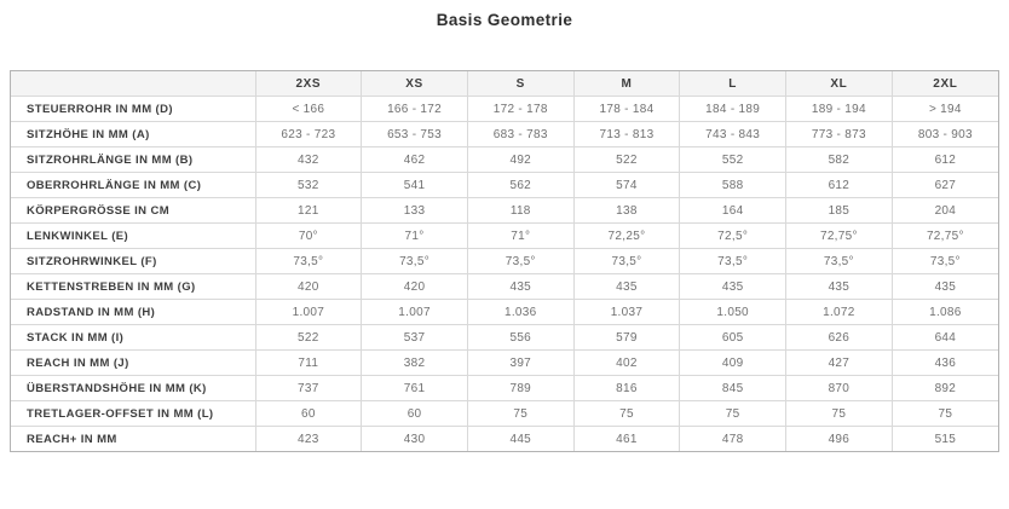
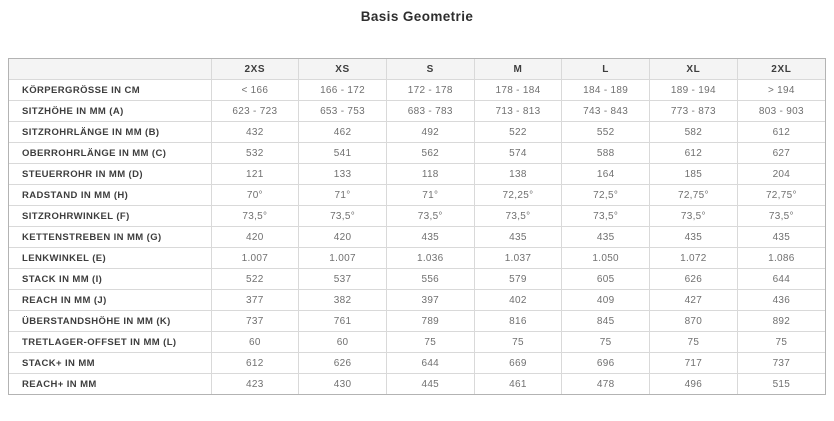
  Basis Geometrie
  	2XS	XS	S	M	L	XL	2XL
- STEUERROHR IN MM (D)	< 166	166 - 172	172 - 178	178 - 184	184 - 189	189 - 194	> 194
+ KÖRPERGRÖSSE IN CM	< 166	166 - 172	172 - 178	178 - 184	184 - 189	189 - 194	> 194
  SITZHÖHE IN MM (A)	623 - 723	653 - 753	683 - 783	713 - 813	743 - 843	773 - 873	803 - 903
  SITZROHRLÄNGE IN MM (B)	432	462	492	522	552	582	612
  OBERROHRLÄNGE IN MM (C)	532	541	562	574	588	612	627
- KÖRPERGRÖSSE IN CM	121	133	118	138	164	185	204
+ STEUERROHR IN MM (D)	121	133	118	138	164	185	204
- LENKWINKEL (E)	70°	71°	71°	72,25°	72,5°	72,75°	72,75°
+ RADSTAND IN MM (H)	70°	71°	71°	72,25°	72,5°	72,75°	72,75°
  SITZROHRWINKEL (F)	73,5°	73,5°	73,5°	73,5°	73,5°	73,5°	73,5°
  KETTENSTREBEN IN MM (G)	420	420	435	435	435	435	435
- RADSTAND IN MM (H)	1.007	1.007	1.036	1.037	1.050	1.072	1.086
+ LENKWINKEL (E)	1.007	1.007	1.036	1.037	1.050	1.072	1.086
  STACK IN MM (I)	522	537	556	579	605	626	644
- REACH IN MM (J)	711	382	397	402	409	427	436
+ REACH IN MM (J)	377	382	397	402	409	427	436
  ÜBERSTANDSHÖHE IN MM (K)	737	761	789	816	845	870	892
  TRETLAGER-OFFSET IN MM (L)	60	60	75	75	75	75	75
+ STACK+ IN MM	612	626	644	669	696	717	737
  REACH+ IN MM	423	430	445	461	478	496	515
